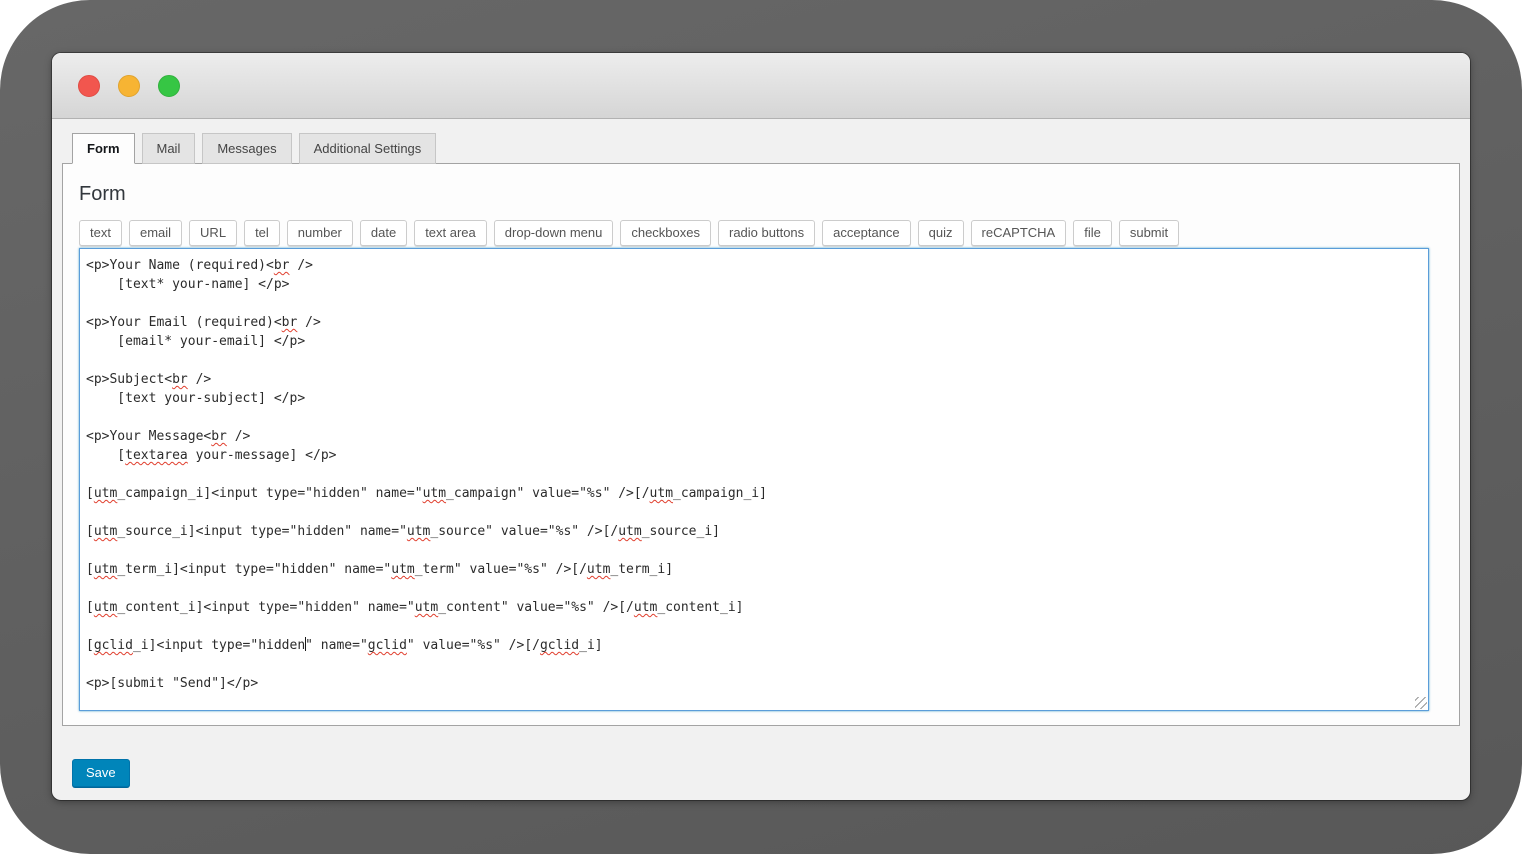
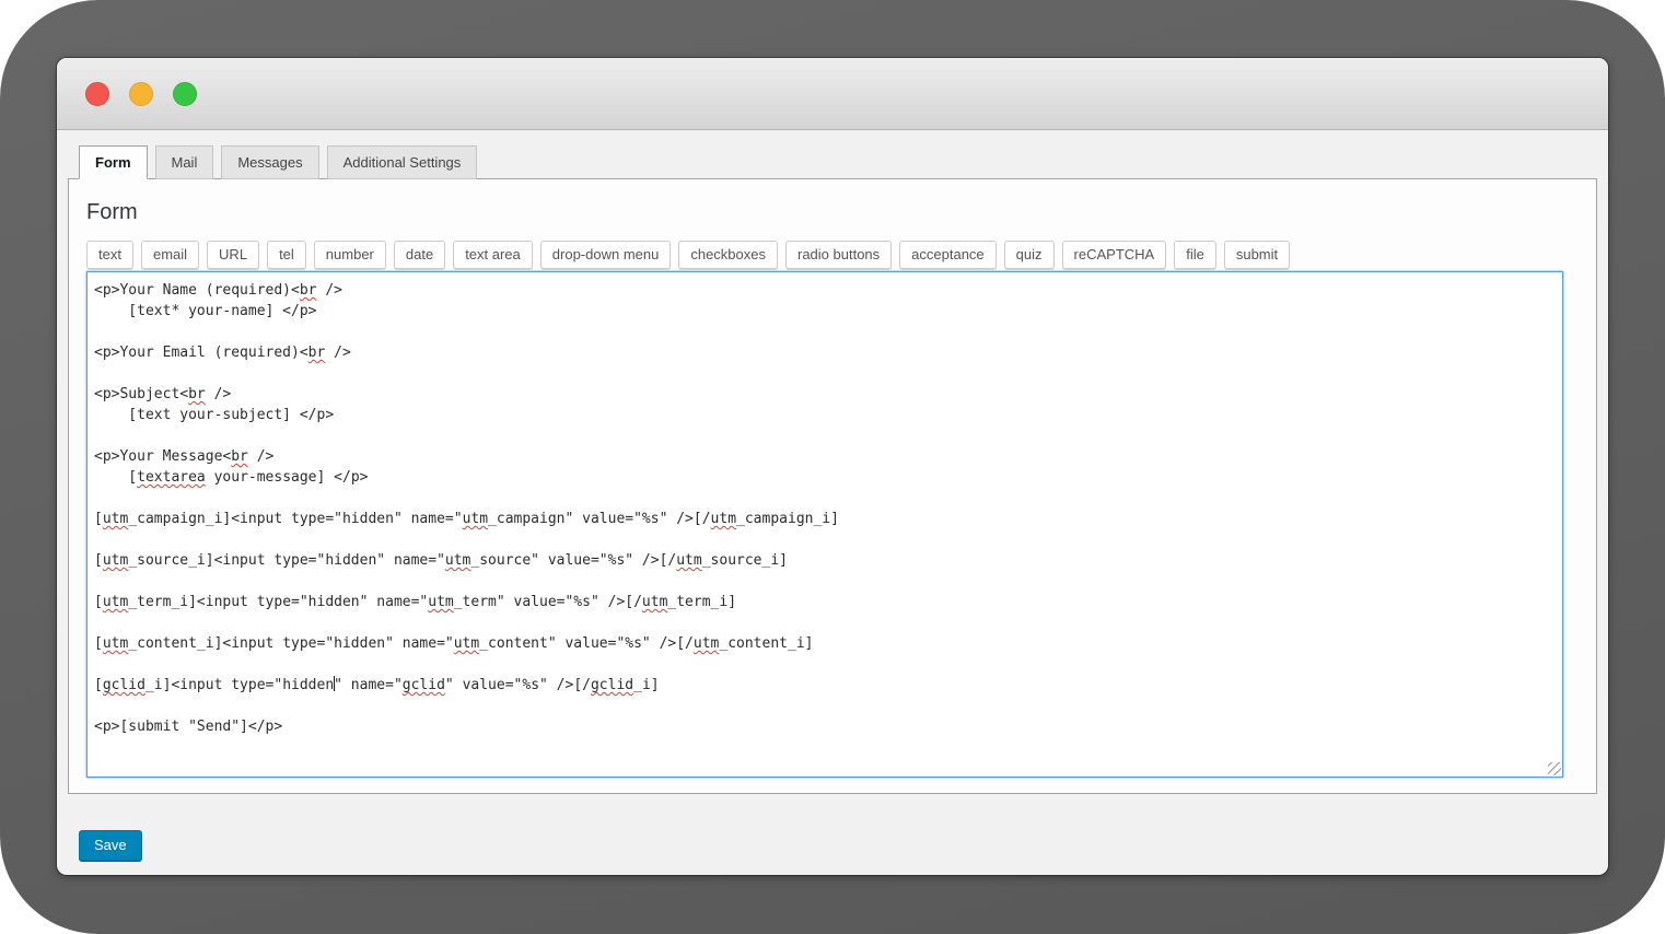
  Form
  Mail
  Messages
  Additional Settings
  Form
  text email URL tel number date text area drop-down menu checkboxes radio buttons acceptance quiz reCAPTCHA file submit
  <p>Your Name (required)<br />
  [text* your-name] </p>
  <p>Your Email (required)<br />
- [email* your-email] </p>
  <p>Subject<br />
  [text your-subject] </p>
  <p>Your Message<br />
  [textarea your-message] </p>
  [utm_campaign_i]<input type="hidden" name="utm_campaign" value="%s" />[/utm_campaign_i]
  [utm_source_i]<input type="hidden" name="utm_source" value="%s" />[/utm_source_i]
  [utm_term_i]<input type="hidden" name="utm_term" value="%s" />[/utm_term_i]
  [utm_content_i]<input type="hidden" name="utm_content" value="%s" />[/utm_content_i]
  [gclid_i]<input type="hidden" name="gclid" value="%s" />[/gclid_i]
  <p>[submit "Send"]</p>
  Save
